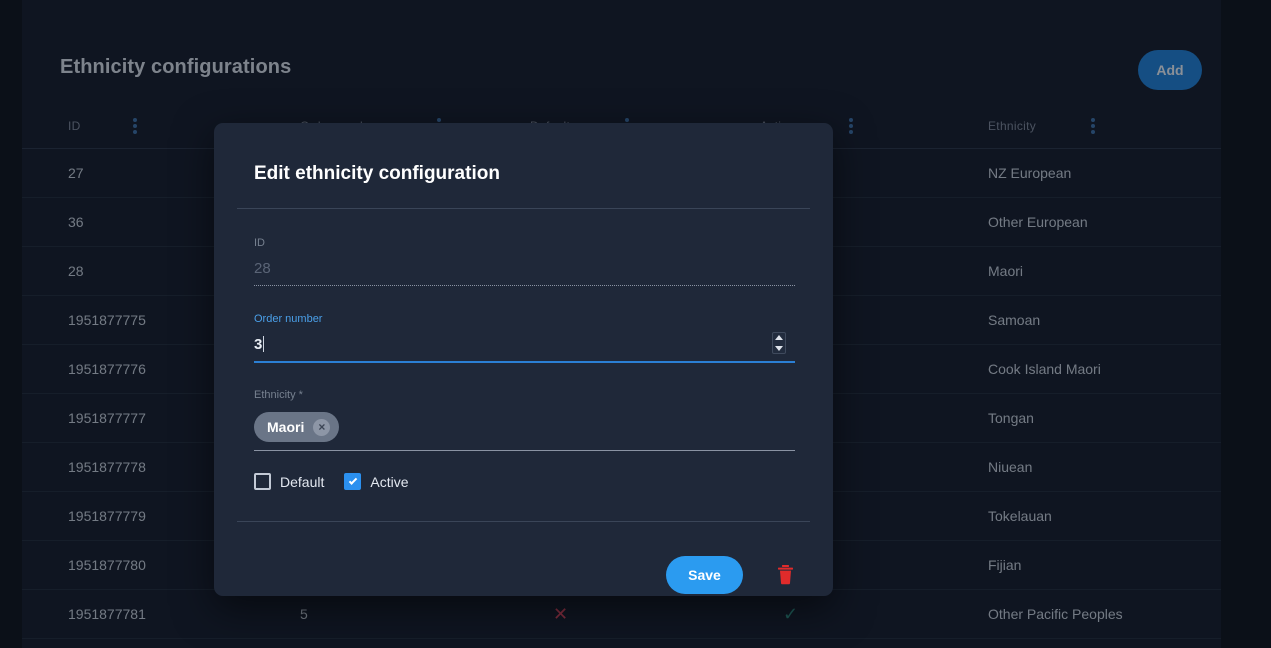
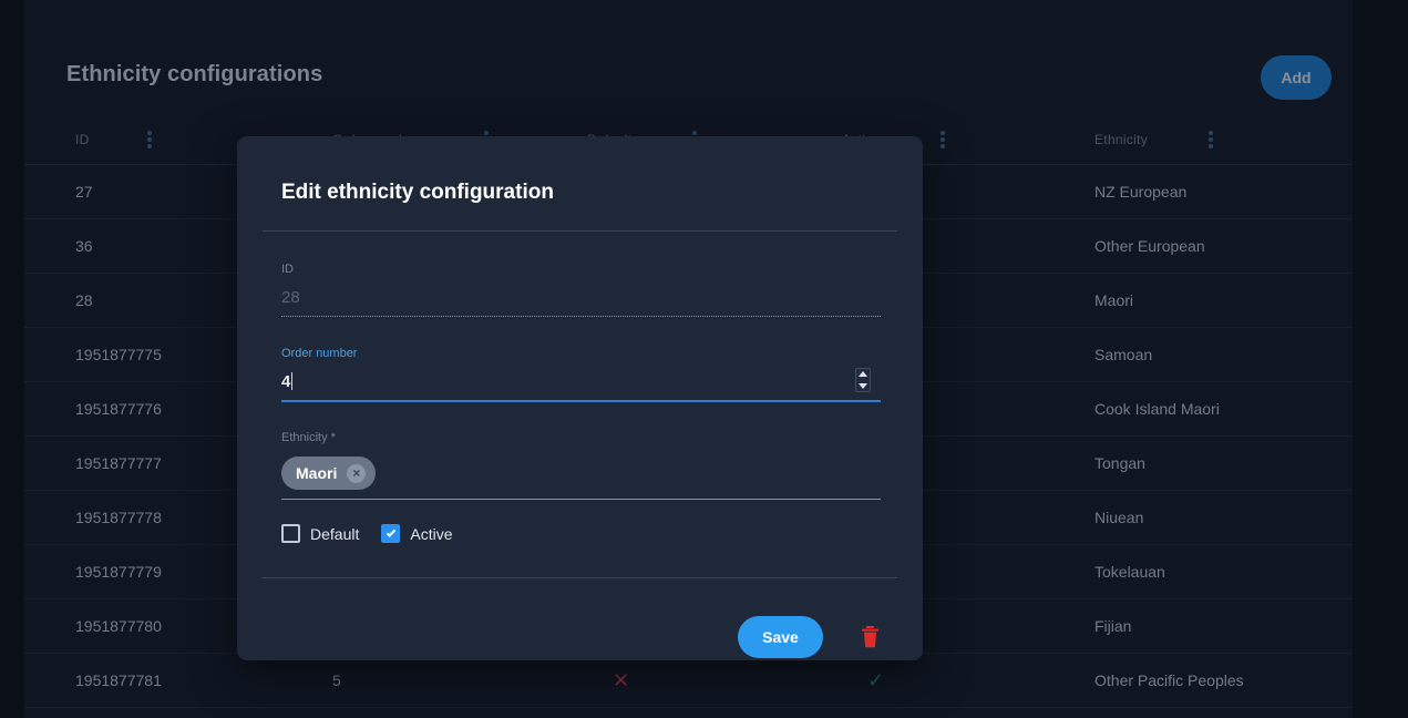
  Ethnicity configurations
  Add
  ID
  Ethnicity
  27
  NZ European
  36
  Other European
  28
  Maori
  1951877775
  Samoan
  1951877776
  Cook Island Maori
  1951877777
  Tongan
  1951877778
  Niuean
  1951877779
  Tokelauan
  1951877780
  Fijian
  1951877781
  5
  ✕
  ✓
  Other Pacific Peoples
  Edit ethnicity configuration
  ID
  28
  Order number
- 3
+ 4
  Ethnicity *
  Maori
  ×
  Default
  Active
  Save
